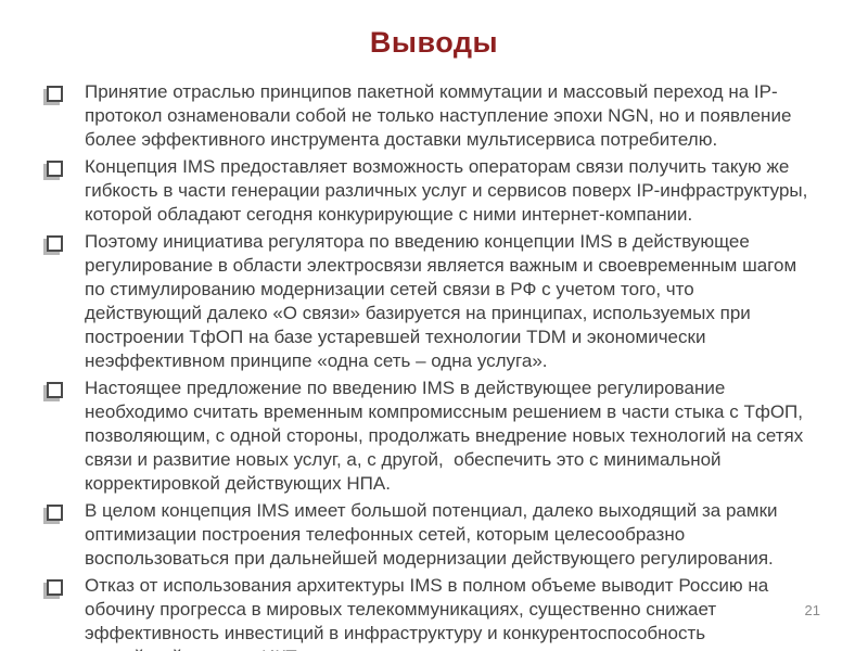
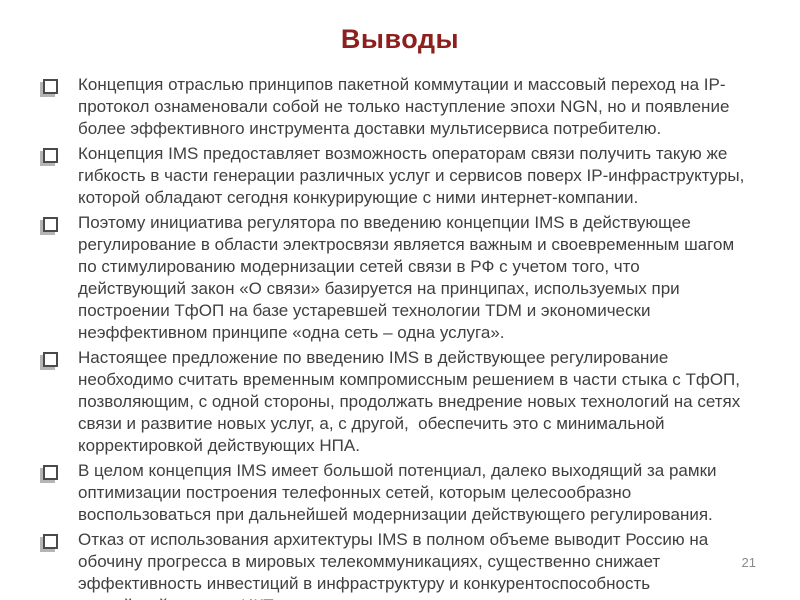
  Выводы
- Принятие отраслью принципов пакетной коммутации и массовый переход на IP-
+ Концепция отраслью принципов пакетной коммутации и массовый переход на IP-
  протокол ознаменовали собой не только наступление эпохи NGN, но и появление
  более эффективного инструмента доставки мультисервиса потребителю.
  Концепция IMS предоставляет возможность операторам связи получить такую же
  гибкость в части генерации различных услуг и сервисов поверх IP-инфраструктуры,
  которой обладают сегодня конкурирующие с ними интернет-компании.
  Поэтому инициатива регулятора по введению концепции IMS в действующее
  регулирование в области электросвязи является важным и своевременным шагом
  по стимулированию модернизации сетей связи в РФ с учетом того, что
- действующий далеко «О связи» базируется на принципах, используемых при
+ действующий закон «О связи» базируется на принципах, используемых при
  построении ТфОП на базе устаревшей технологии TDM и экономически
  неэффективном принципе «одна сеть – одна услуга».
  Настоящее предложение по введению IMS в действующее регулирование
  необходимо считать временным компромиссным решением в части стыка с ТфОП,
  позволяющим, с одной стороны, продолжать внедрение новых технологий на сетях
  связи и развитие новых услуг, а, с другой, обеспечить это с минимальной
  корректировкой действующих НПА.
  В целом концепция IMS имеет большой потенциал, далеко выходящий за рамки
  оптимизации построения телефонных сетей, которым целесообразно
  воспользоваться при дальнейшей модернизации действующего регулирования.
  Отказ от использования архитектуры IMS в полном объеме выводит Россию на
  обочину прогресса в мировых телекоммуникациях, существенно снижает
  эффективность инвестиций в инфраструктуру и конкурентоспособность
  21
